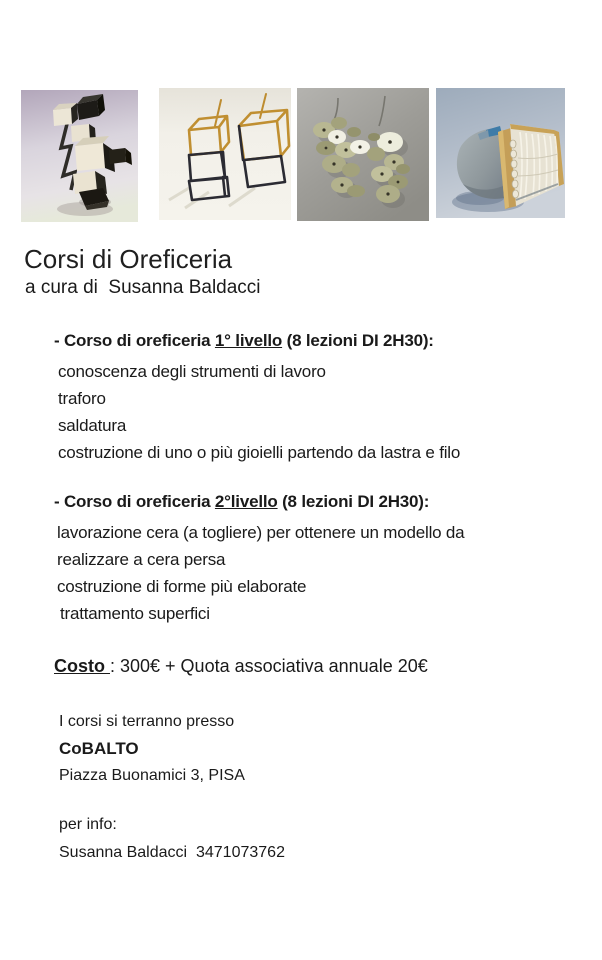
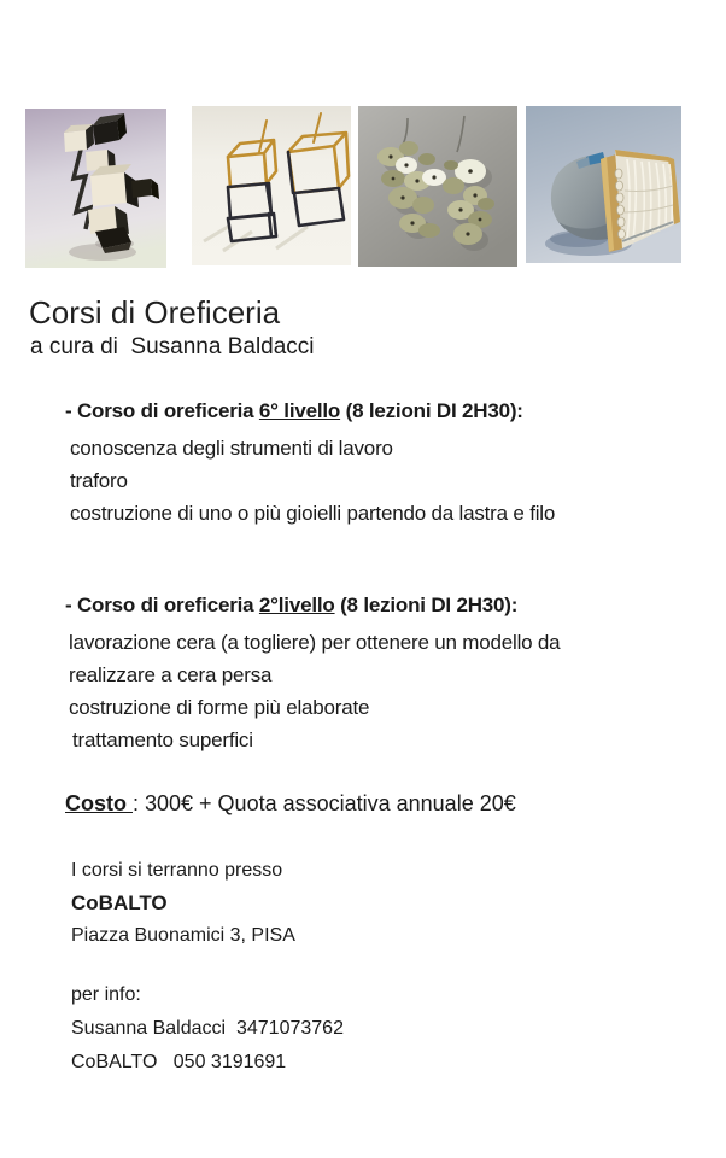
  Corsi di Oreficeria
  a cura di Susanna Baldacci
- - Corso di oreficeria 1° livello (8 lezioni DI 2H30):
+ - Corso di oreficeria 6° livello (8 lezioni DI 2H30):
  conoscenza degli strumenti di lavoro
  traforo
- saldatura
  costruzione di uno o più gioielli partendo da lastra e filo
  - Corso di oreficeria 2°livello (8 lezioni DI 2H30):
  lavorazione cera (a togliere) per ottenere un modello da
  realizzare a cera persa
  costruzione di forme più elaborate
  trattamento superfici
  Costo : 300€ + Quota associativa annuale 20€
  I corsi si terranno presso
  CoBALTO
  Piazza Buonamici 3, PISA
  per info:
  Susanna Baldacci 3471073762
+ CoBALTO 050 3191691
